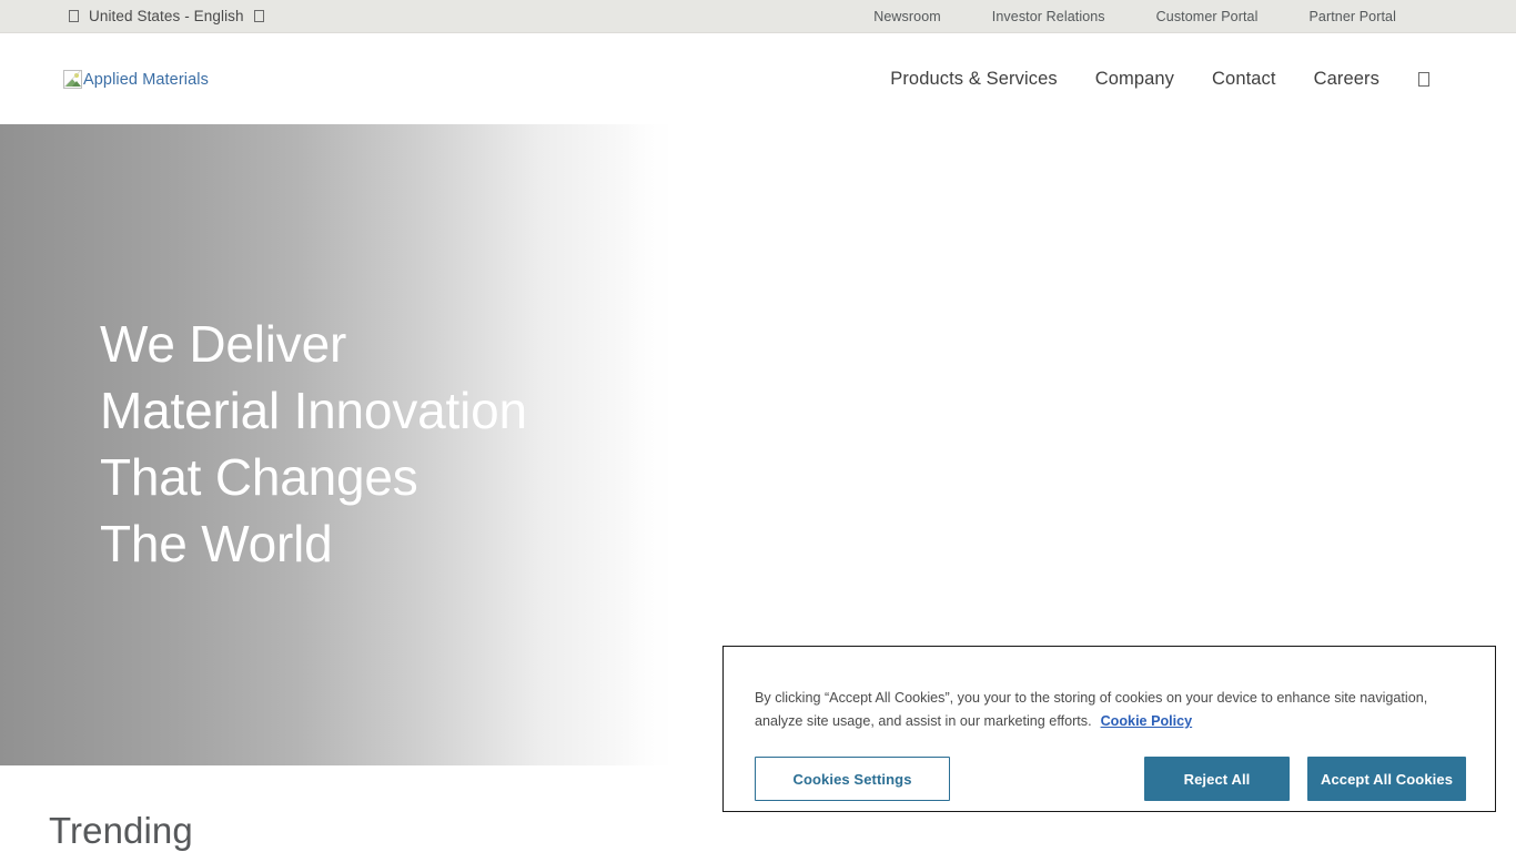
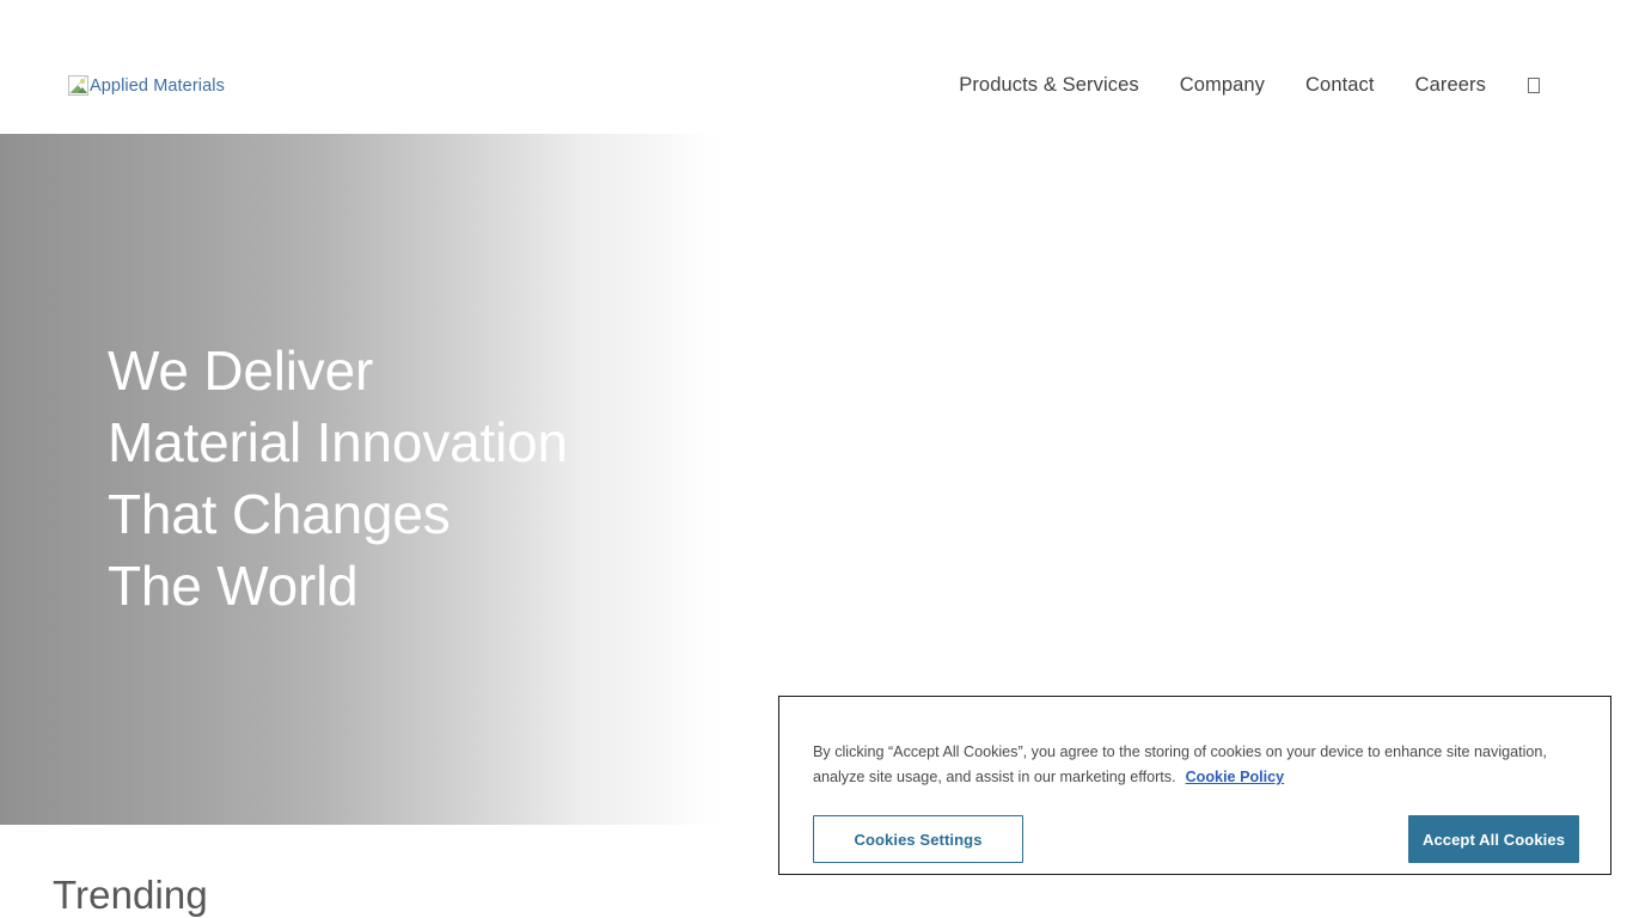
- United States - English
- Newsroom
- Investor Relations
- Customer Portal
- Partner Portal
  Applied Materials
  Products & Services
  Company
  Contact
  Careers
  We Deliver
  Material Innovation
  That Changes
  The World
  Trending
- By clicking “Accept All Cookies”, you your to the storing of cookies on your device to enhance site navigation, analyze site usage, and assist in our marketing efforts. Cookie Policy
+ By clicking “Accept All Cookies”, you agree to the storing of cookies on your device to enhance site navigation, analyze site usage, and assist in our marketing efforts. Cookie Policy
  Cookies Settings
- Reject All
  Accept All Cookies
